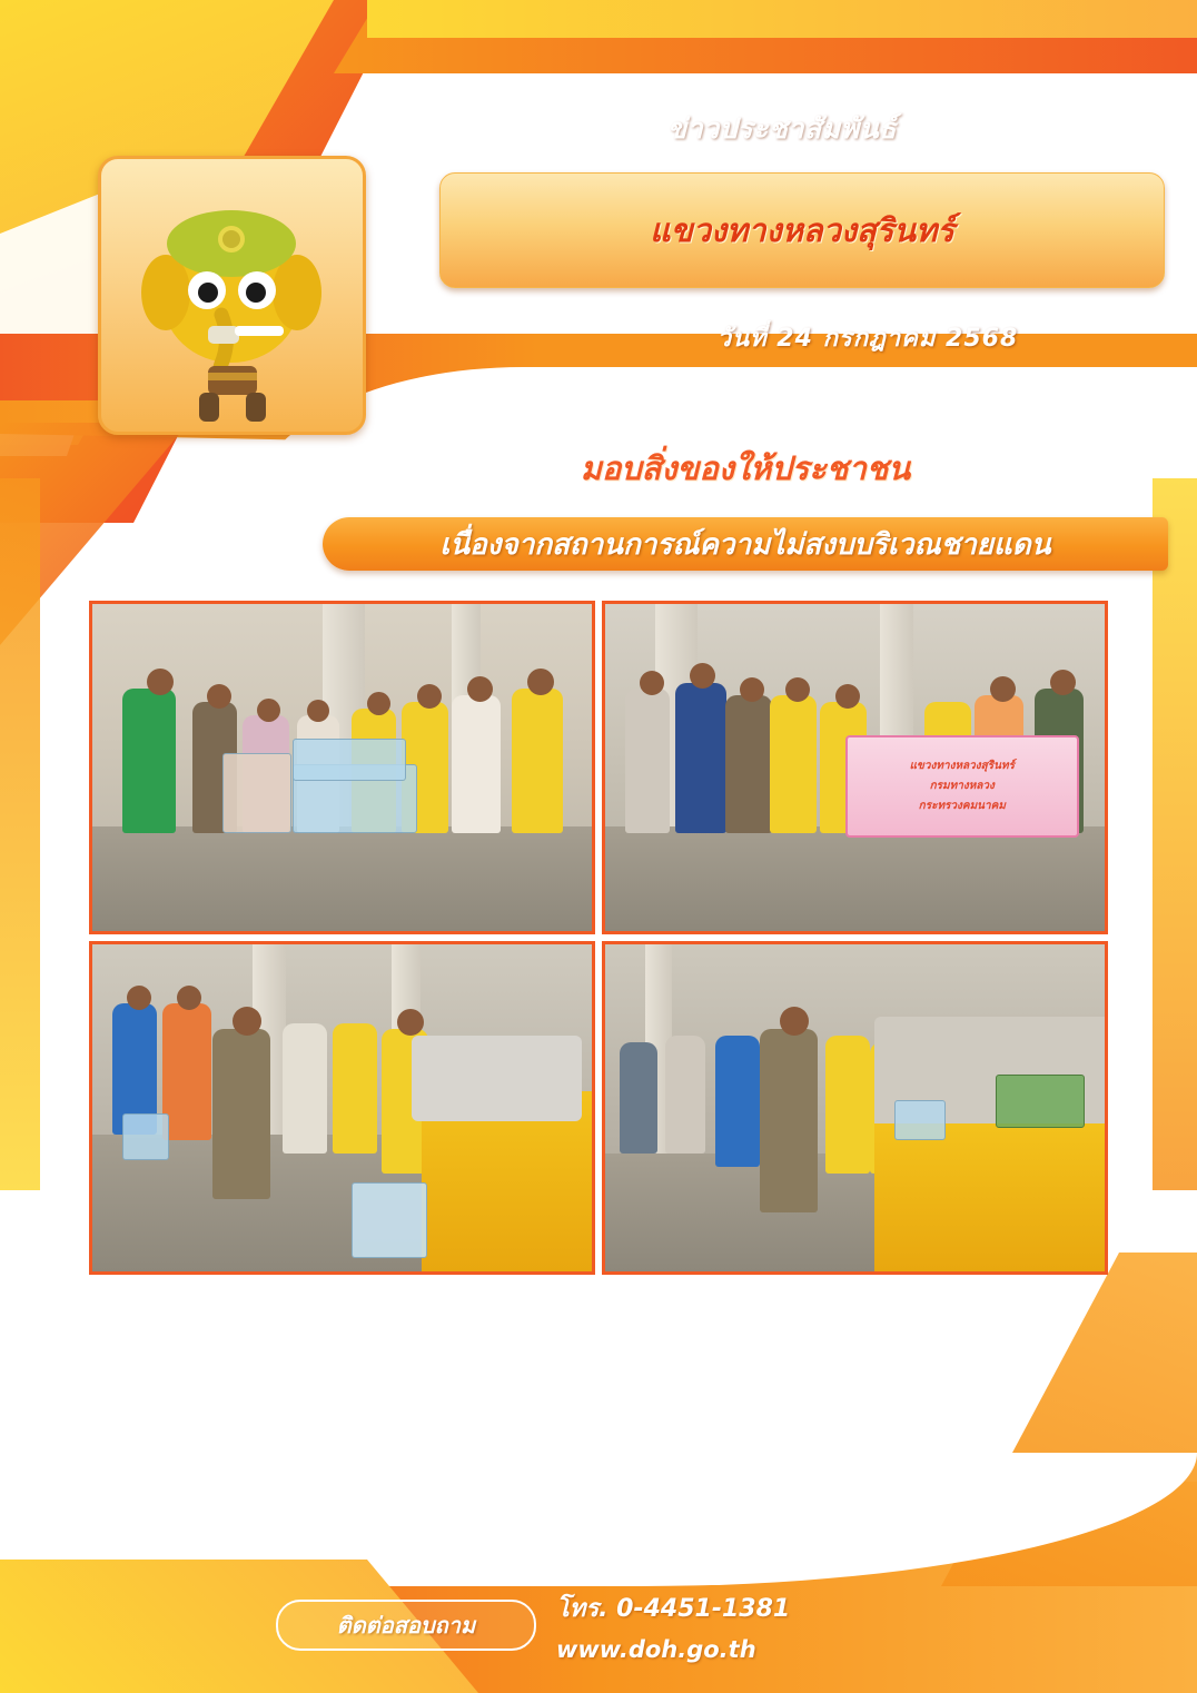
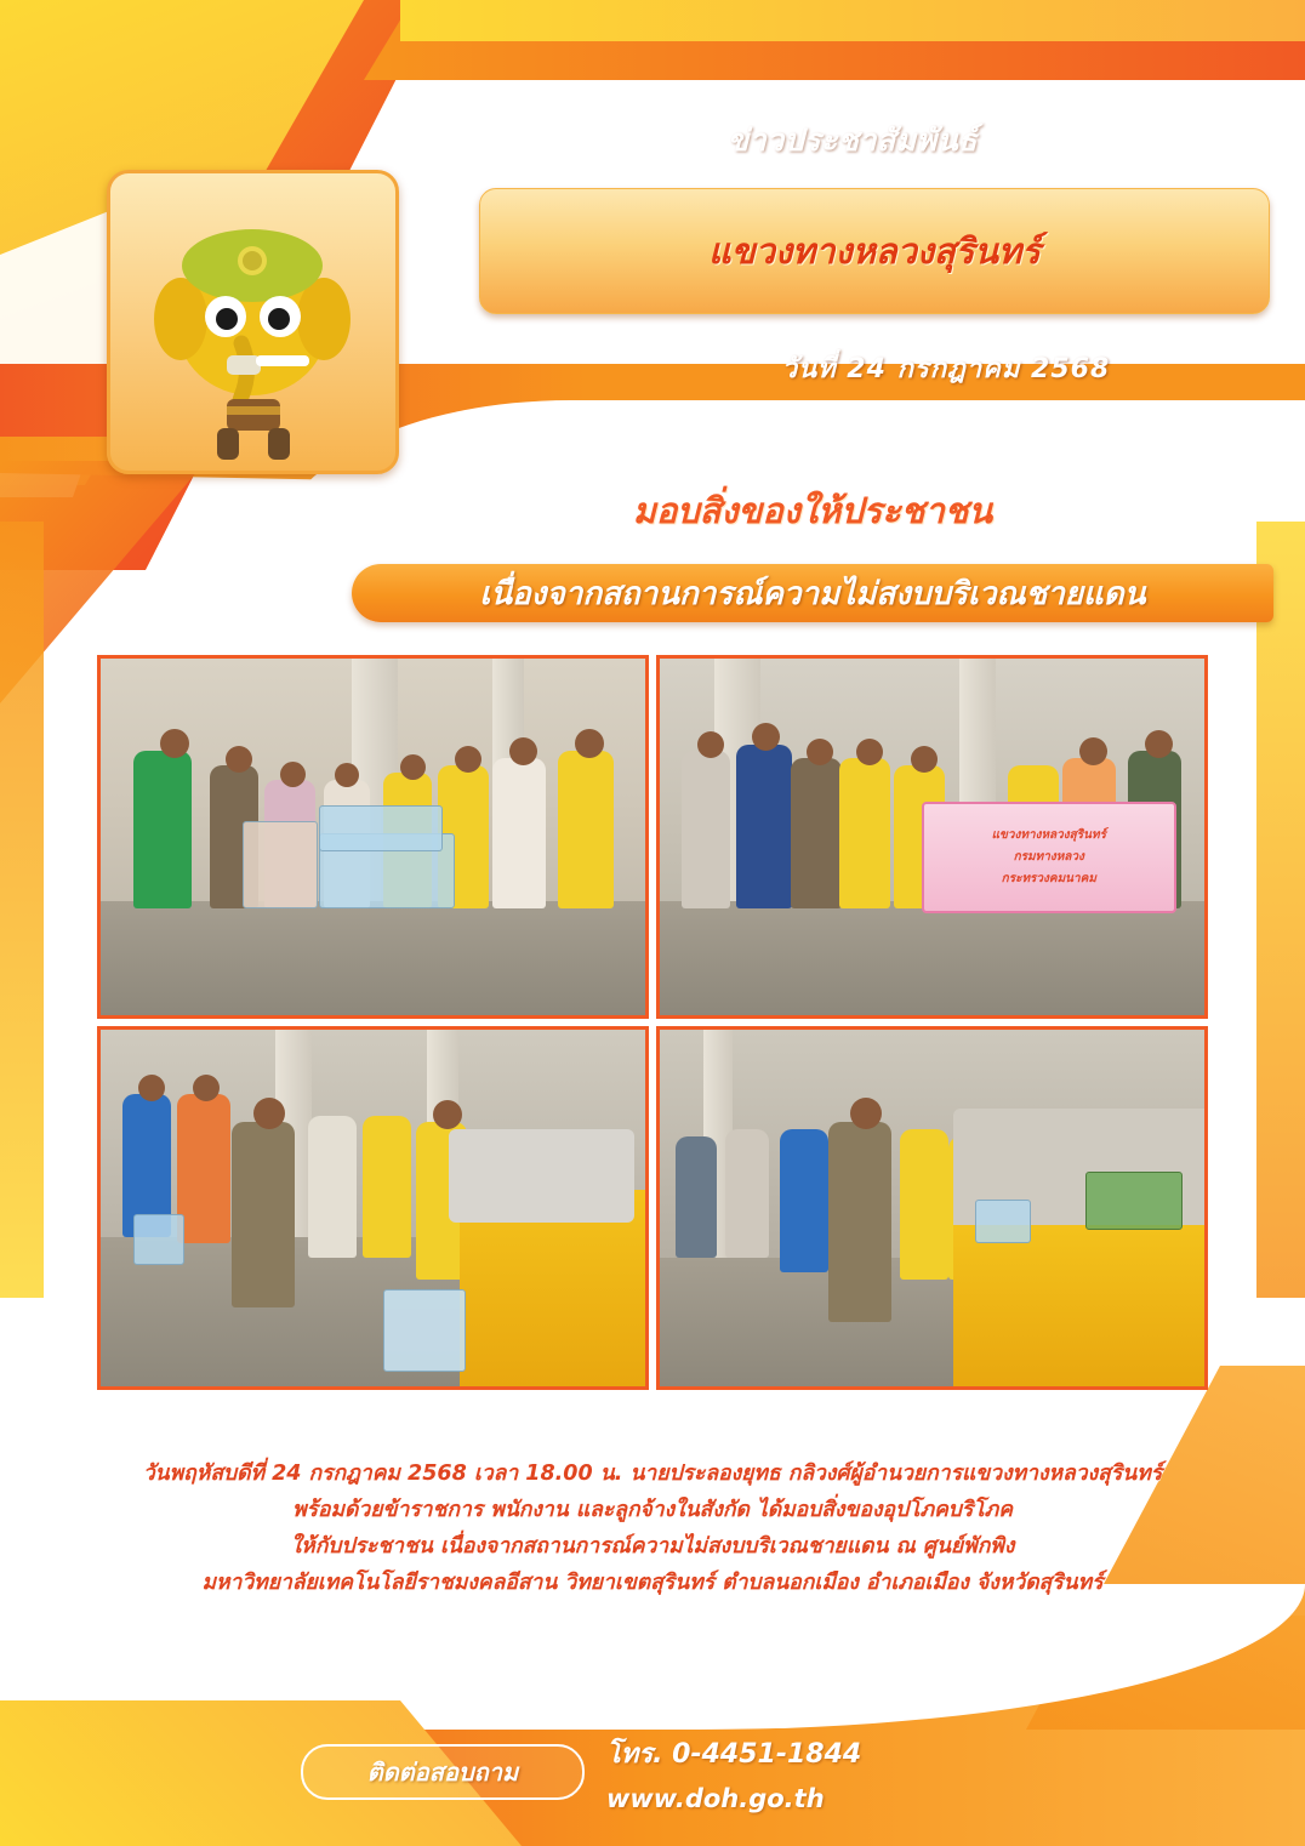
  ข่าวประชาสัมพันธ์
  แขวงทางหลวงสุรินทร์
  วันที่ 24 กรกฎาคม 2568
  มอบสิ่งของให้ประชาชน
  เนื่องจากสถานการณ์ความไม่สงบบริเวณชายแดน
  แขวงทางหลวงสุรินทร์
  กรมทางหลวง
  กระทรวงคมนาคม
+ วันพฤหัสบดีที่ 24 กรกฎาคม 2568 เวลา 18.00 น. นายประลองยุทธ กลิวงศ์ผู้อำนวยการแขวงทางหลวงสุรินทร์
+ พร้อมด้วยข้าราชการ พนักงาน และลูกจ้างในสังกัด ได้มอบสิ่งของอุปโภคบริโภค
+ ให้กับประชาชน เนื่องจากสถานการณ์ความไม่สงบบริเวณชายแดน ณ ศูนย์พักพิง
+ มหาวิทยาลัยเทคโนโลยีราชมงคลอีสาน วิทยาเขตสุรินทร์ ตำบลนอกเมือง อำเภอเมือง จังหวัดสุรินทร์
  ติดต่อสอบถาม
- โทร. 0-4451-1381
+ โทร. 0-4451-1844
  www.doh.go.th
